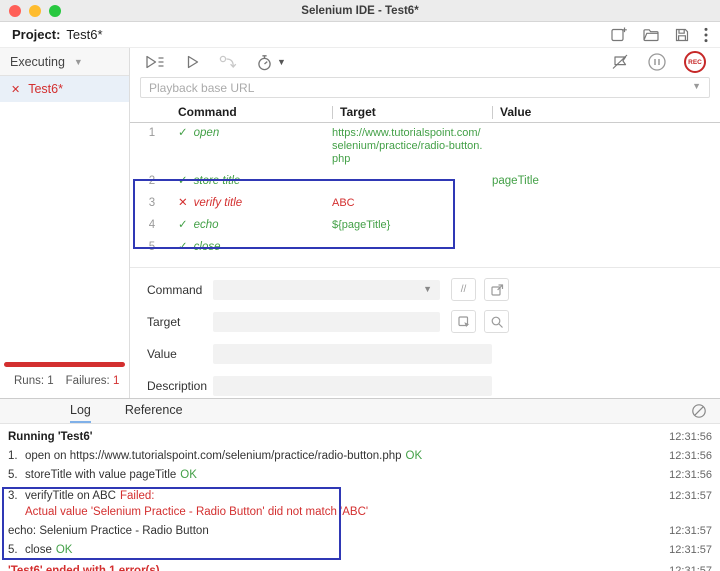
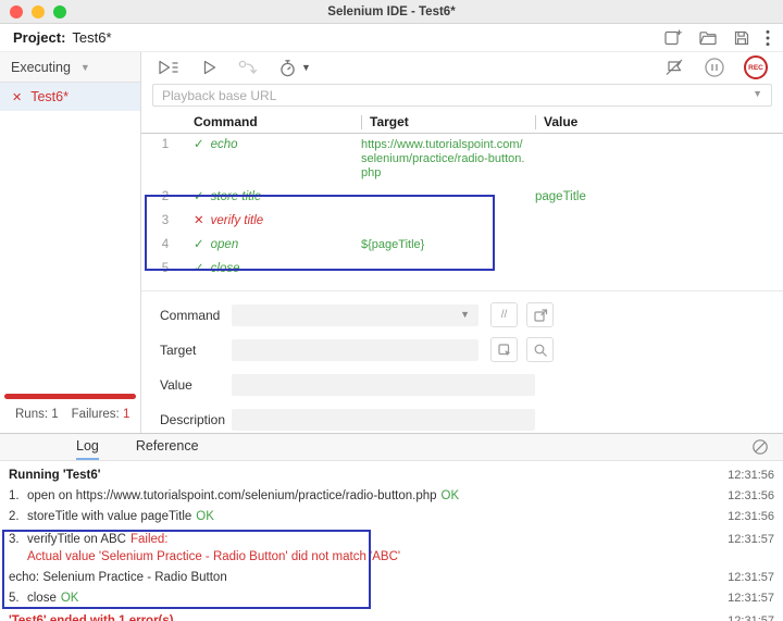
  Selenium IDE - Test6*
  Project:
  Test6*
  Executing
  ▼
  ✕
  Test6*
  Runs: 1
  Failures: 1
  ▼
  Playback base URL
  ▼
  Command
  Target
  Value
  1
  ✓
- open
+ echo
  https://www.tutorialspoint.com/selenium/practice/radio-button.php
  2
  ✓
  store title
  pageTitle
  3
  ✕
  verify title
- ABC
  4
  ✓
- echo
+ open
  ${pageTitle}
  5
  ✓
  close
  Command
  ▼
  //
  Target
  Value
  Description
  Log
  Reference
  Running 'Test6'
  12:31:56
  1. open on https://www.tutorialspoint.com/selenium/practice/radio-button.php OK
  12:31:56
- 5. storeTitle with value pageTitle OK
+ 2. storeTitle with value pageTitle OK
  12:31:56
  3. verifyTitle on ABC Failed:
  Actual value 'Selenium Practice - Radio Button' did not match 'ABC'
  12:31:57
  echo: Selenium Practice - Radio Button
  12:31:57
  5. close OK
  12:31:57
